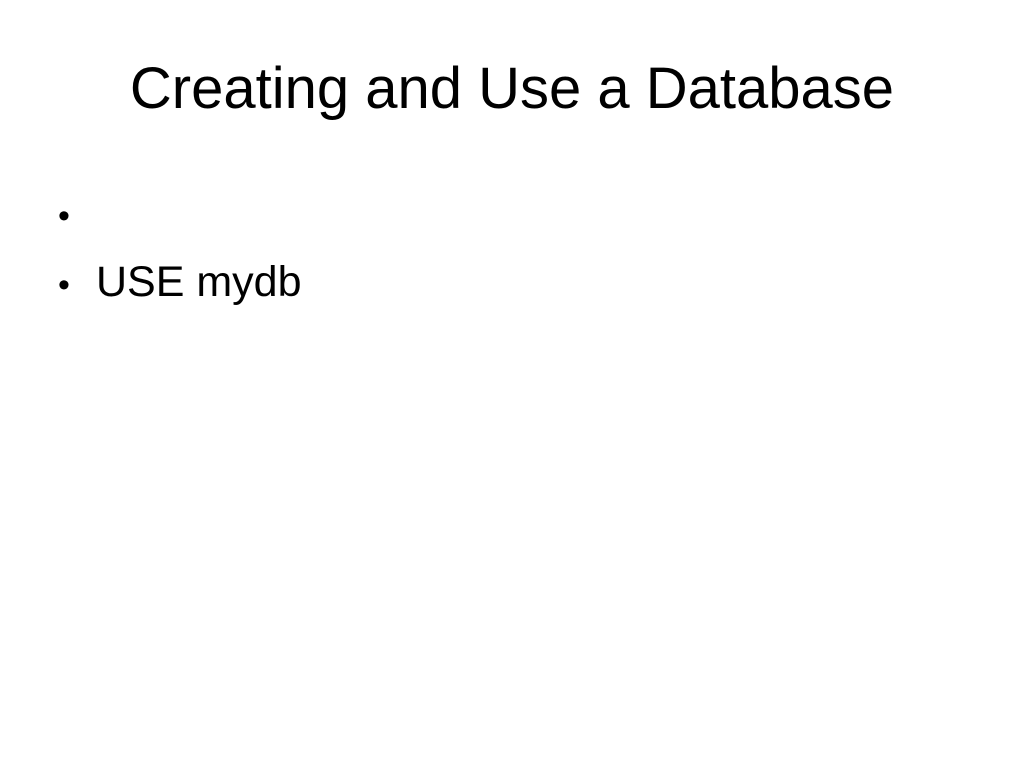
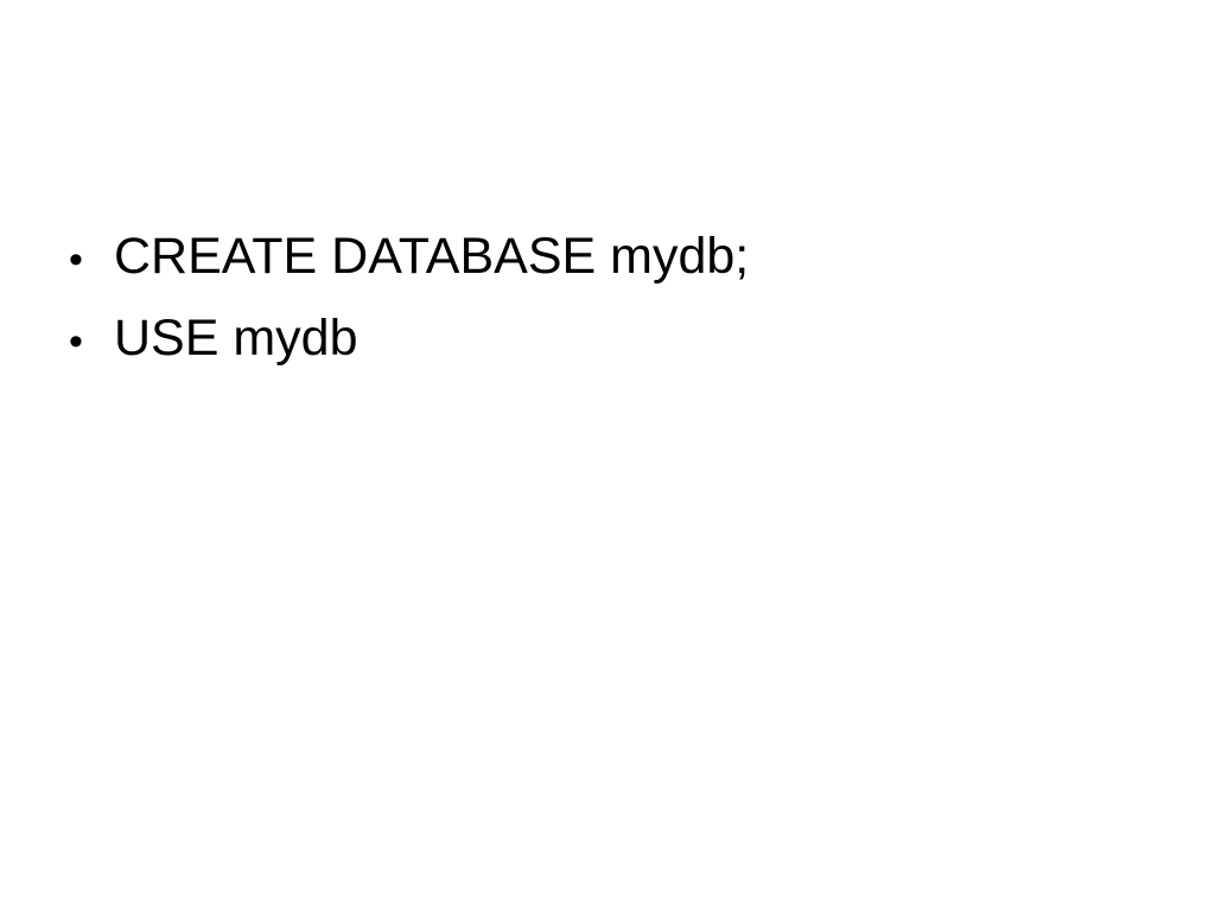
- Creating and Use a Database
  •
+ CREATE DATABASE mydb;
  •
  USE mydb
